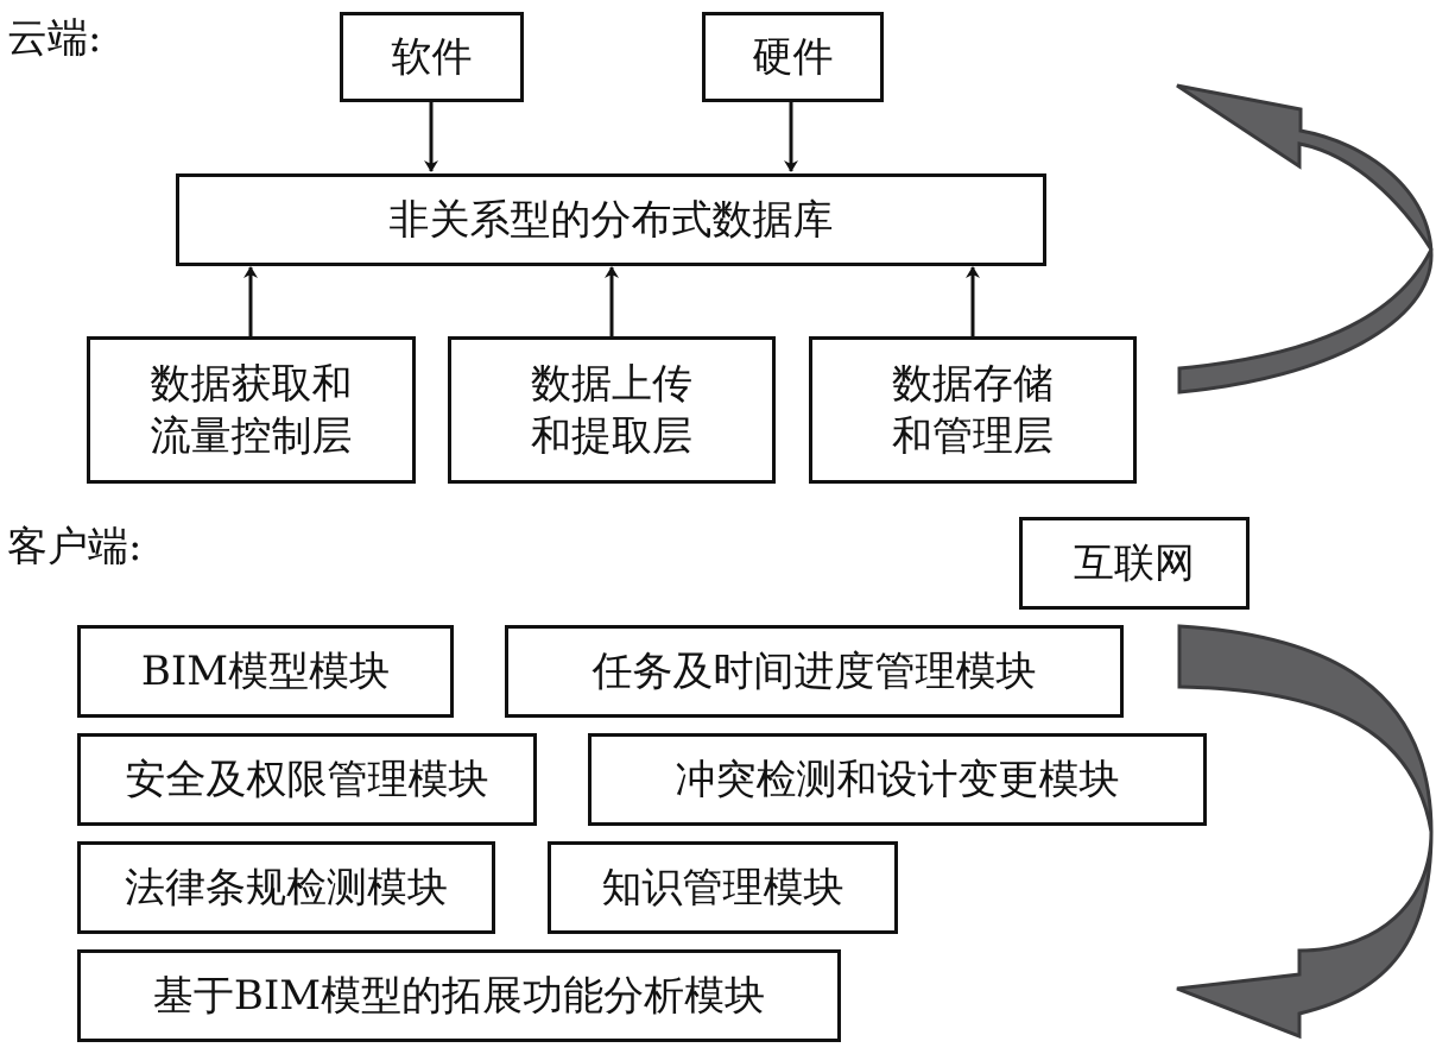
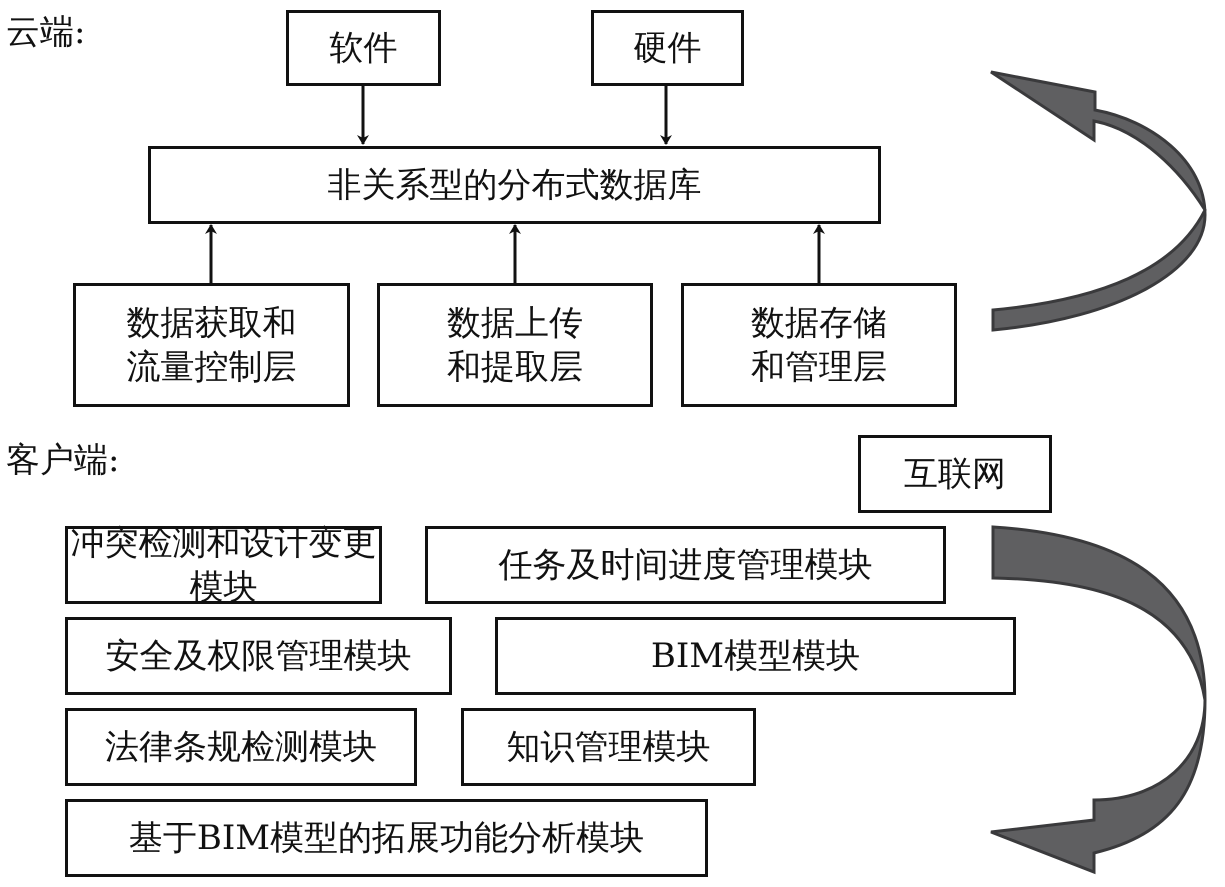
  云端:
  客户端:
  软件
  硬件
  非关系型的分布式数据库
  数据获取和
  流量控制层
  数据上传
  和提取层
  数据存储
  和管理层
  互联网
- BIM模型模块
+ 冲突检测和设计变更模块
  任务及时间进度管理模块
  安全及权限管理模块
- 冲突检测和设计变更模块
+ BIM模型模块
  法律条规检测模块
  知识管理模块
  基于BIM模型的拓展功能分析模块
